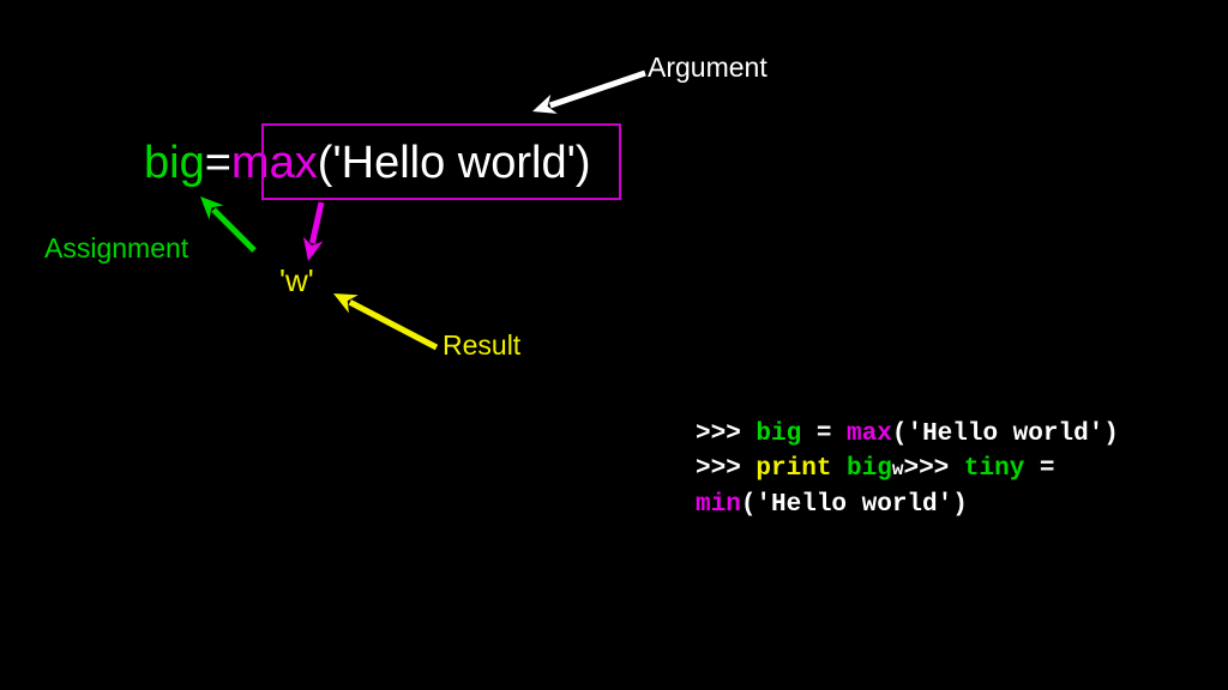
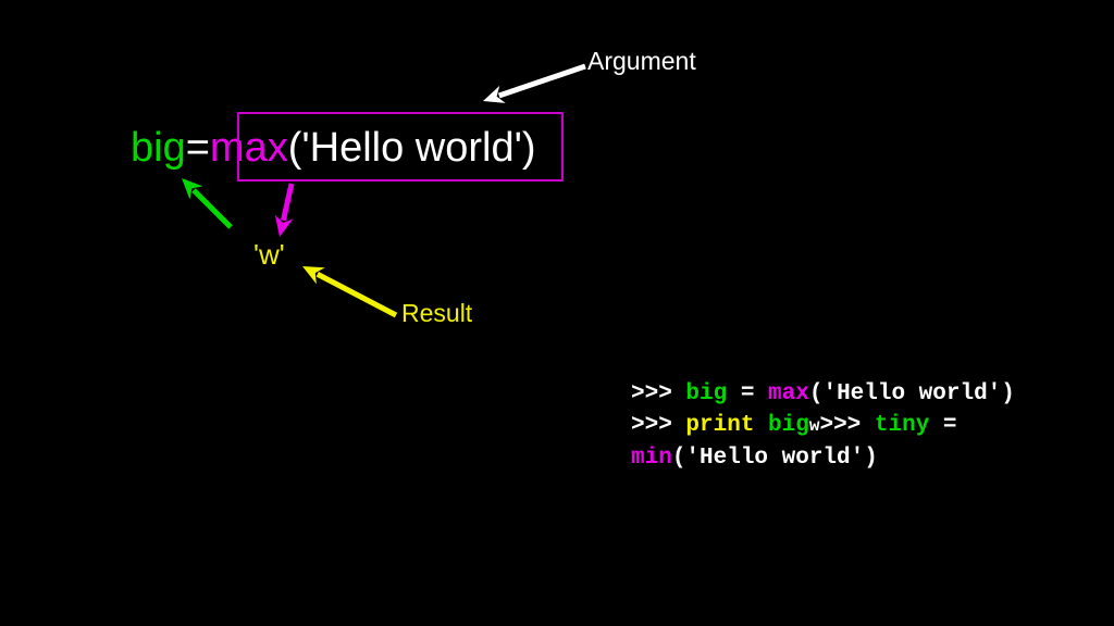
  big = max('Hello world')
  'w'
  Argument
- Assignment
  Result
  >>> big = max('Hello world')
  >>> print bigw>>> tiny = min('Hello world')
